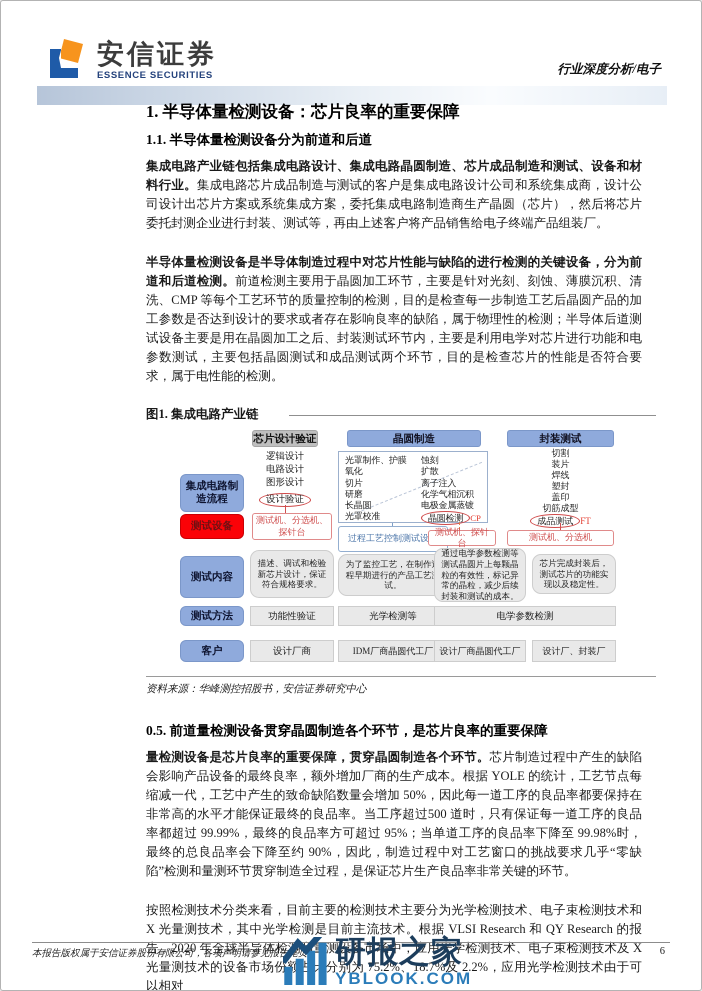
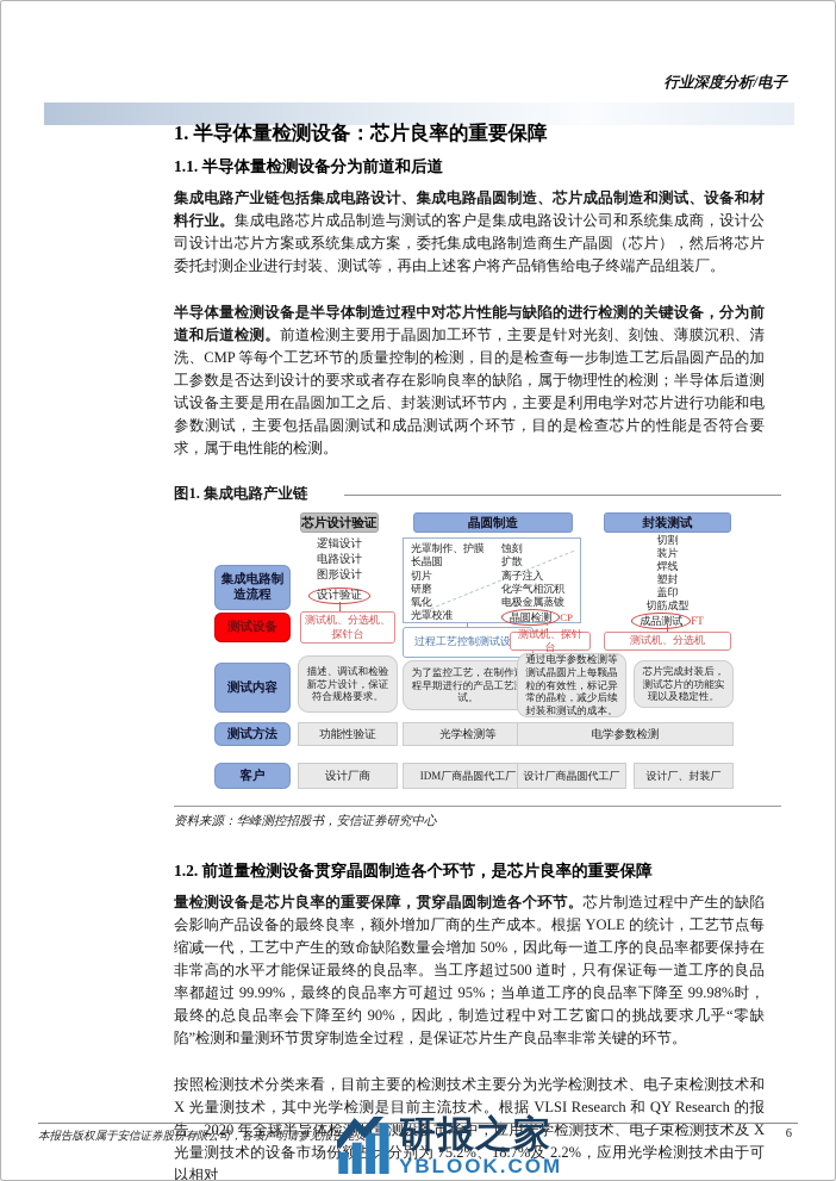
- 安信证券
- ESSENCE SECURITIES
  行业深度分析/电子
  1. 半导体量检测设备：芯片良率的重要保障
  1.1. 半导体量检测设备分为前道和后道
  集成电路产业链包括集成电路设计、集成电路晶圆制造、芯片成品制造和测试、设备和材料行业。集成电路芯片成品制造与测试的客户是集成电路设计公司和系统集成商，设计公司设计出芯片方案或系统集成方案，委托集成电路制造商生产晶圆（芯片），然后将芯片委托封测企业进行封装、测试等，再由上述客户将产品销售给电子终端产品组装厂。
  半导体量检测设备是半导体制造过程中对芯片性能与缺陷的进行检测的关键设备，分为前道和后道检测。前道检测主要用于晶圆加工环节，主要是针对光刻、刻蚀、薄膜沉积、清洗、CMP 等每个工艺环节的质量控制的检测，目的是检查每一步制造工艺后晶圆产品的加工参数是否达到设计的要求或者存在影响良率的缺陷，属于物理性的检测；半导体后道测试设备主要是用在晶圆加工之后、封装测试环节内，主要是利用电学对芯片进行功能和电参数测试，主要包括晶圆测试和成品测试两个环节，目的是检查芯片的性能是否符合要求，属于电性能的检测。
  图1. 集成电路产业链
  芯片设计验证
  晶圆制造
  封装测试
  集成电路制造流程
  测试设备
  测试内容
  测试方法
  客户
  逻辑设计
  电路设计
  图形设计
  设计验证
  光罩制作、护膜
- 氧化
+ 长晶圆
  切片
  研磨
- 长晶圆
+ 氧化
  光罩校准
  蚀刻
  扩散
  离子注入
  化学气相沉积
  电极金属蒸镀
  晶圆检测 CP
  切割
  装片
  焊线
  塑封
  盖印
  切筋成型
  成品测试 FT
  测试机、分选机、探针台
  过程工艺控制测试设
  测试机、探针台
  测试机、分选机
  描述、调试和检验新芯片设计，保证符合规格要求。
  为了监控工艺，在制作程早期进行的产品工艺试。
  通过电学参数检测等测试晶圆片上每颗晶粒的有效性，标记异常的晶粒，减少后续封装和测试的成本。
  芯片完成封装后，测试芯片的功能实现以及稳定性。
  功能性验证
  光学检测等
  电学参数检测
  设计厂商
  IDM厂商晶圆代工厂
  设计厂商晶圆代工厂
  设计厂、封装厂
  资料来源：华峰测控招股书，安信证券研究中心
- 0.5. 前道量检测设备贯穿晶圆制造各个环节，是芯片良率的重要保障
+ 1.2. 前道量检测设备贯穿晶圆制造各个环节，是芯片良率的重要保障
  量检测设备是芯片良率的重要保障，贯穿晶圆制造各个环节。芯片制造过程中产生的缺陷会影响产品设备的最终良率，额外增加厂商的生产成本。根据 YOLE 的统计，工艺节点每缩减一代，工艺中产生的致命缺陷数量会增加 50%，因此每一道工序的良品率都要保持在非常高的水平才能保证最终的良品率。当工序超过500 道时，只有保证每一道工序的良品率都超过 99.99%，最终的良品率方可超过 95%；当单道工序的良品率下降至 99.98%时，最终的总良品率会下降至约 90%，因此，制造过程中对工艺窗口的挑战要求几乎“零缺陷”检测和量测环节贯穿制造全过程，是保证芯片生产良品率非常关键的环节。
  按照检测技术分类来看，目前主要的检测技术主要分为光学检测技术、电子束检测技术和 X 光量测技术，其中光学检测是目前主流技术。根据 VLSI Research 和 QY Research 的报告，2020 年全球半导体检测设备市场中，应用光学检测技术、电子束检测技术及 X 光量测技术的设备市场份额占分别为 75.2%、18.7%及 2.2%，应用光学检测技术由于可以相对
  本报告版权属于安信证券股份有限公司，各项声明请参见报告页
  6
  研报之家
  YBLOOK.COM
